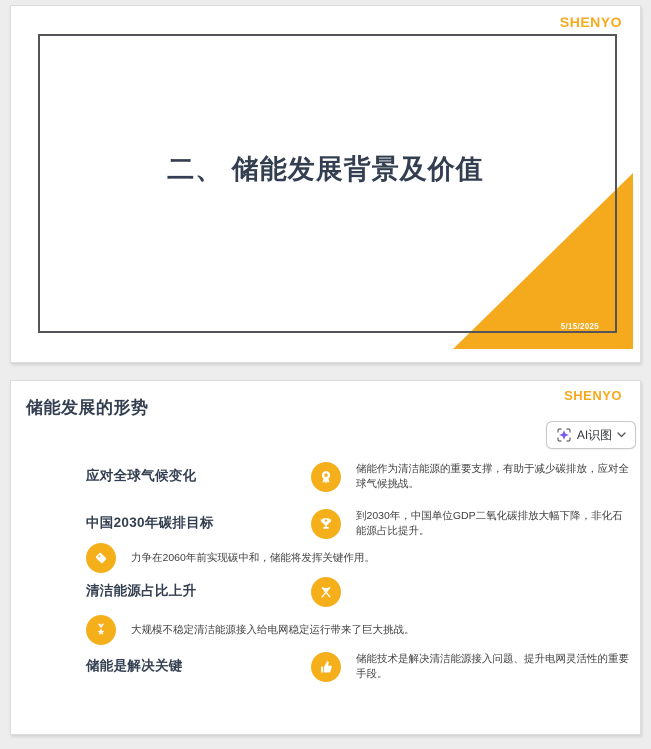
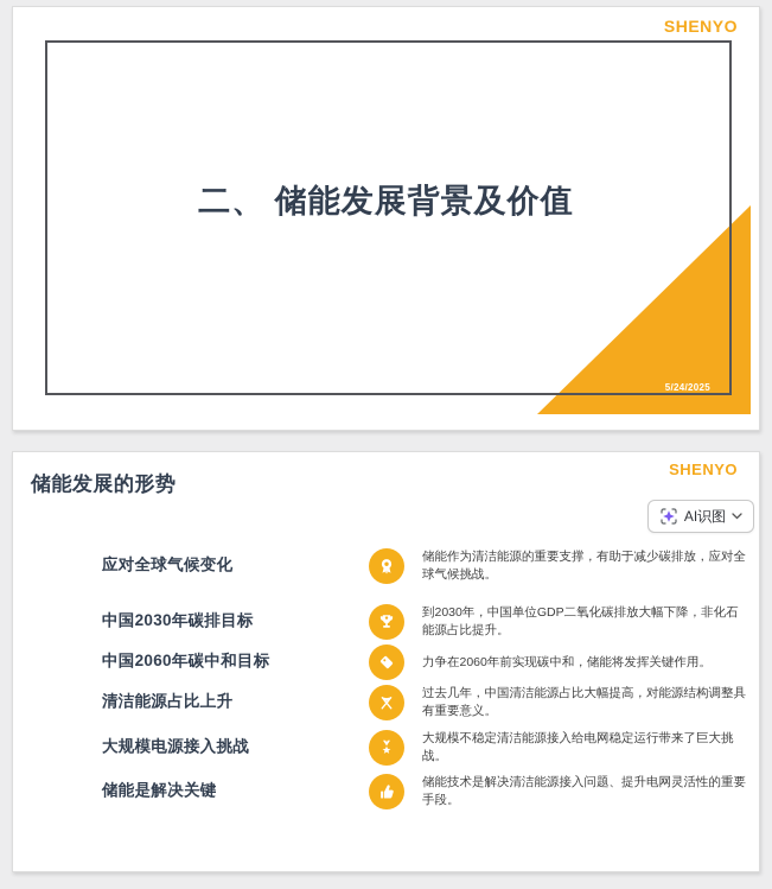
  SHENYO
- 5/15/2025
+ 5/24/2025
  二、 储能发展背景及价值
  储能发展的形势
  SHENYO
  AI识图
  应对全球气候变化
  储能作为清洁能源的重要支撑，有助于减少碳排放，应对全球气候挑战。
  中国2030年碳排目标
  到2030年，中国单位GDP二氧化碳排放大幅下降，非化石能源占比提升。
+ 中国2060年碳中和目标
  力争在2060年前实现碳中和，储能将发挥关键作用。
  清洁能源占比上升
+ 过去几年，中国清洁能源占比大幅提高，对能源结构调整具有重要意义。
+ 大规模电源接入挑战
  大规模不稳定清洁能源接入给电网稳定运行带来了巨大挑战。
  储能是解决关键
  储能技术是解决清洁能源接入问题、提升电网灵活性的重要手段。
